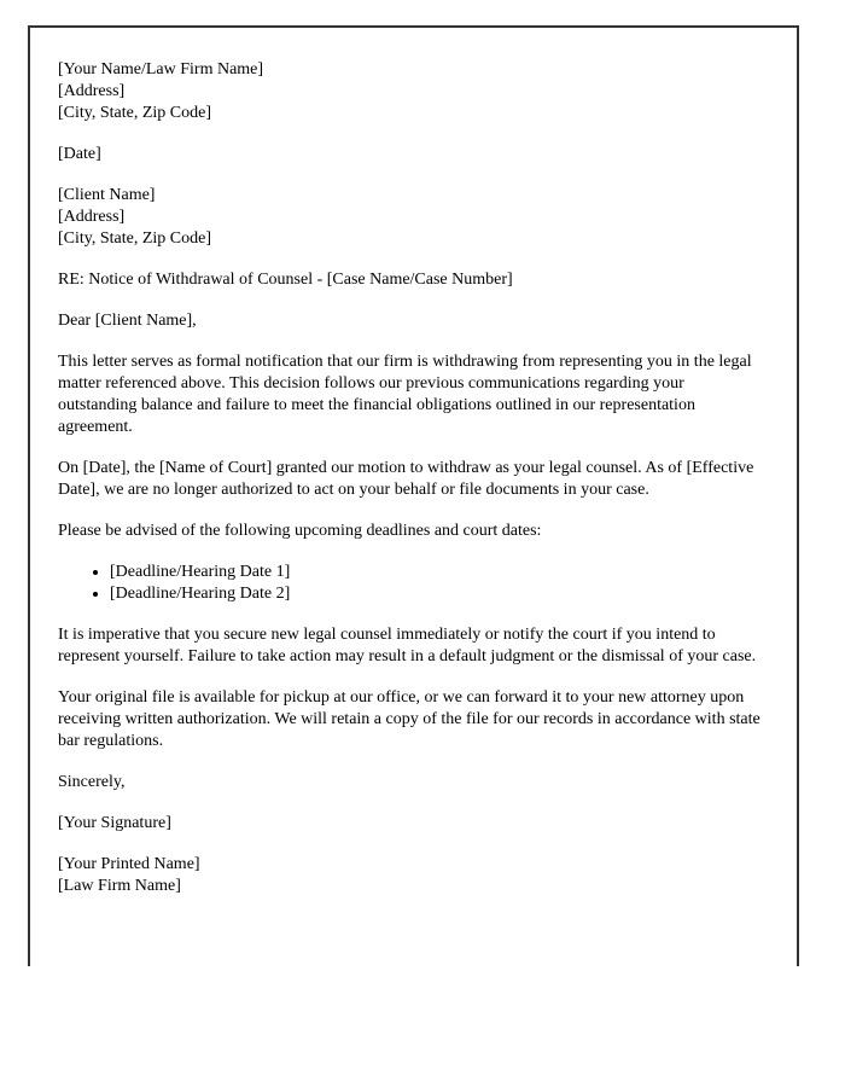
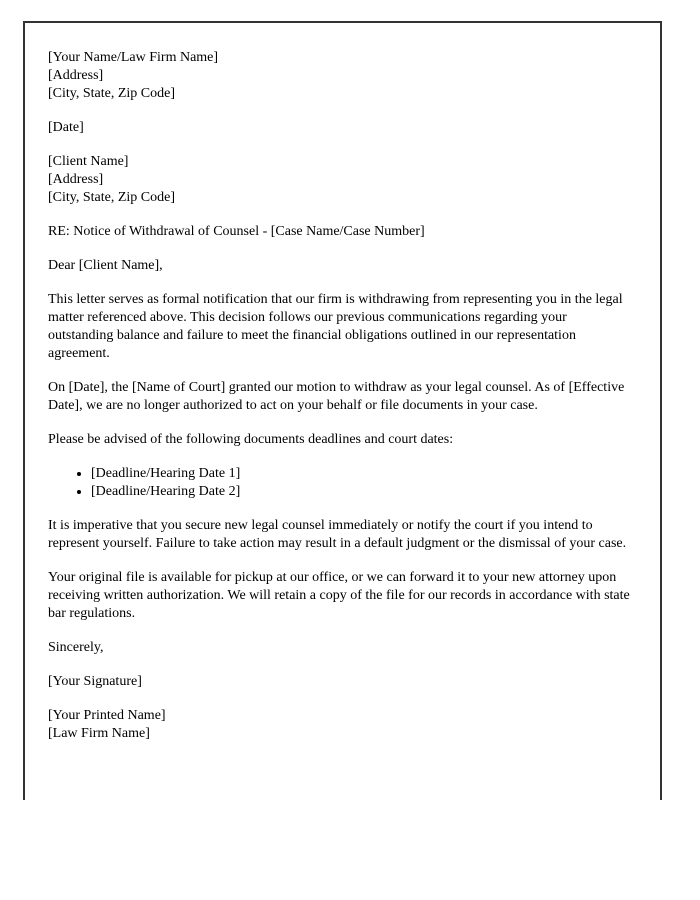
  [Your Name/Law Firm Name]
  [Address]
  [City, State, Zip Code]
  [Date]
  [Client Name]
  [Address]
  [City, State, Zip Code]
  RE: Notice of Withdrawal of Counsel - [Case Name/Case Number]
  Dear [Client Name],
  This letter serves as formal notification that our firm is withdrawing from representing you in the legal matter referenced above. This decision follows our previous communications regarding your outstanding balance and failure to meet the financial obligations outlined in our representation agreement.
  On [Date], the [Name of Court] granted our motion to withdraw as your legal counsel. As of [Effective Date], we are no longer authorized to act on your behalf or file documents in your case.
- Please be advised of the following upcoming deadlines and court dates:
+ Please be advised of the following documents deadlines and court dates:
  [Deadline/Hearing Date 1]
  [Deadline/Hearing Date 2]
  It is imperative that you secure new legal counsel immediately or notify the court if you intend to represent yourself. Failure to take action may result in a default judgment or the dismissal of your case.
  Your original file is available for pickup at our office, or we can forward it to your new attorney upon receiving written authorization. We will retain a copy of the file for our records in accordance with state bar regulations.
  Sincerely,
  [Your Signature]
  [Your Printed Name]
  [Law Firm Name]
